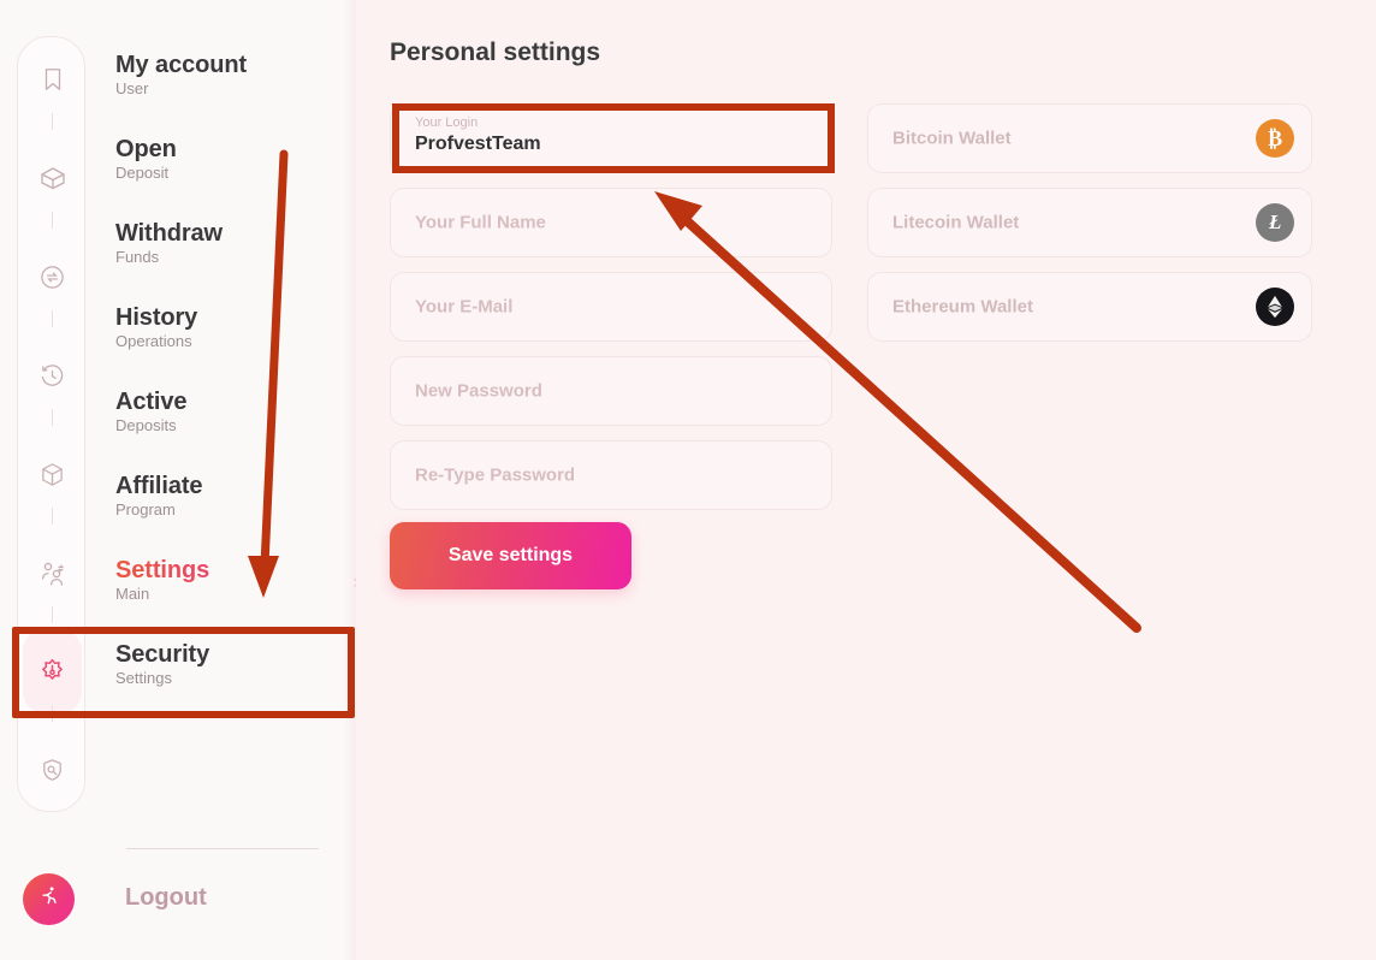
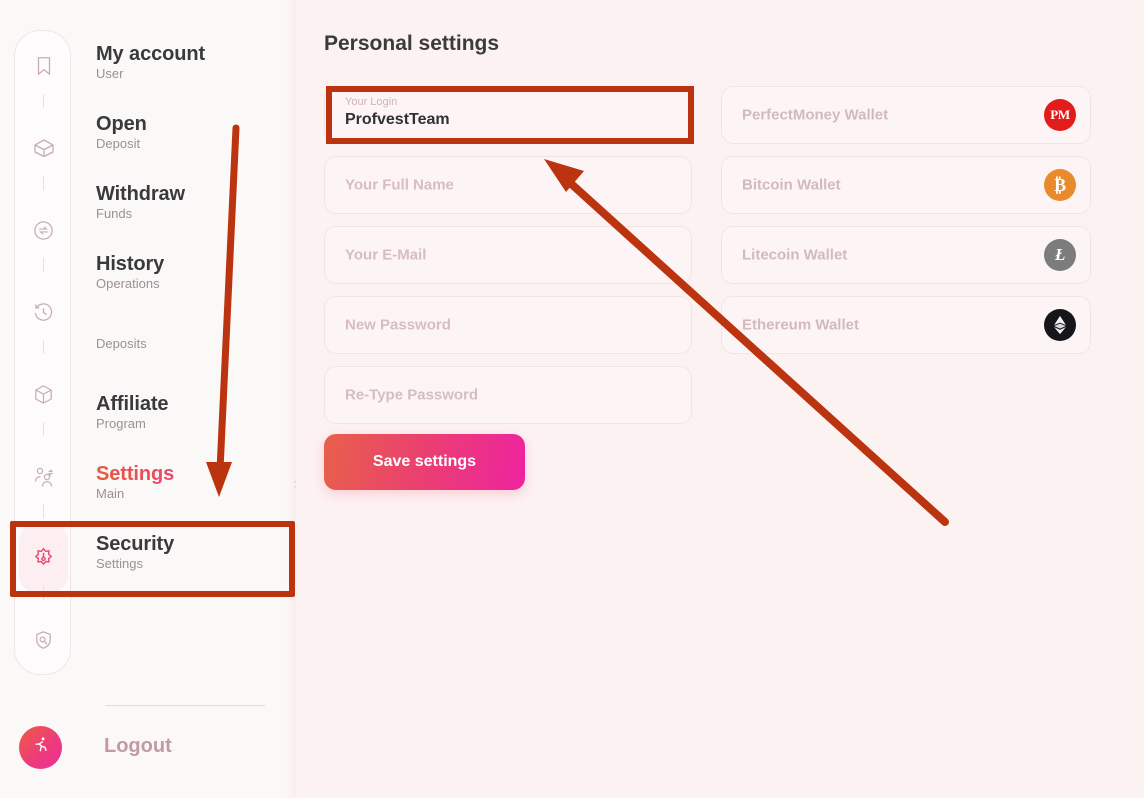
  My account
  User
  Open
  Deposit
  Withdraw
  Funds
  History
  Operations
- Active
  Deposits
  Affiliate
  Program
  Settings
  Main
  Security
  Settings
  Logout
  Personal settings
  Your Login
  ProfvestTeam
  Your Full Name
  Your E-Mail
  New Password
  Re-Type Password
+ PerfectMoney Wallet
+ PM
  Bitcoin Wallet
  ₿
  Litecoin Wallet
  Ł
  Ethereum Wallet
  Save settings
